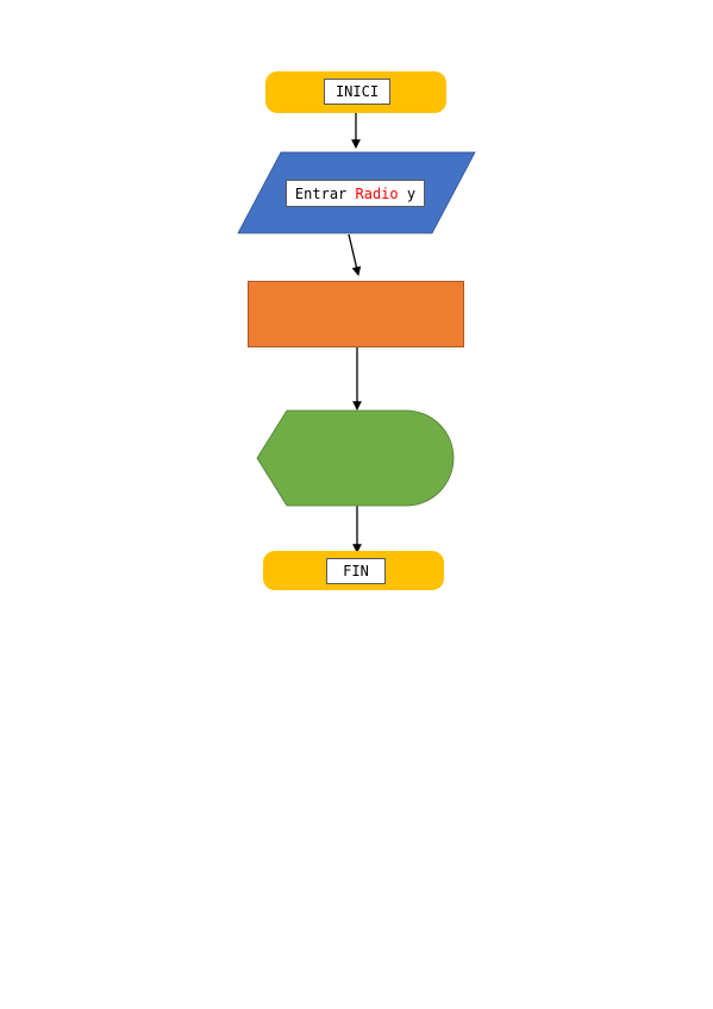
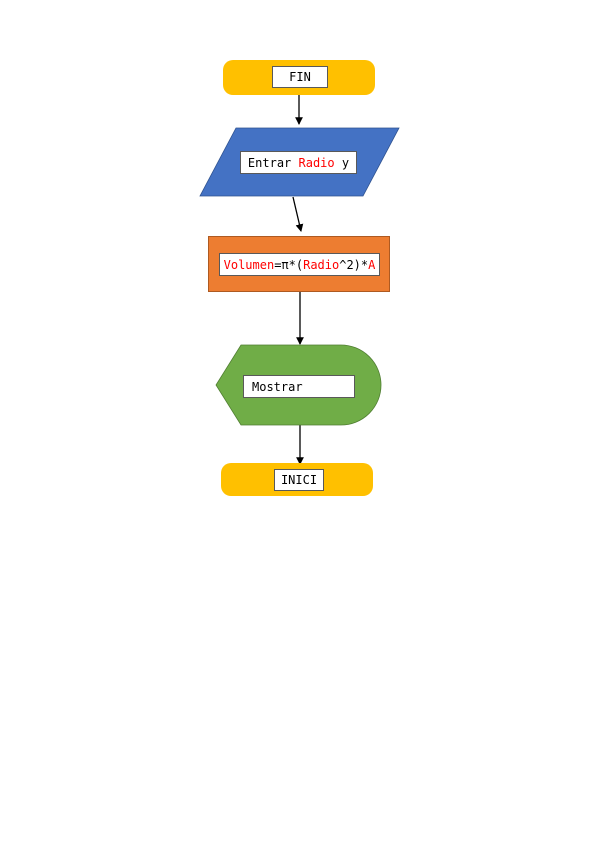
- INICI
+ FIN
  Entrar Radio y
+ Volumen=π*(Radio^2)*A
+ Mostrar
- FIN
+ INICI
